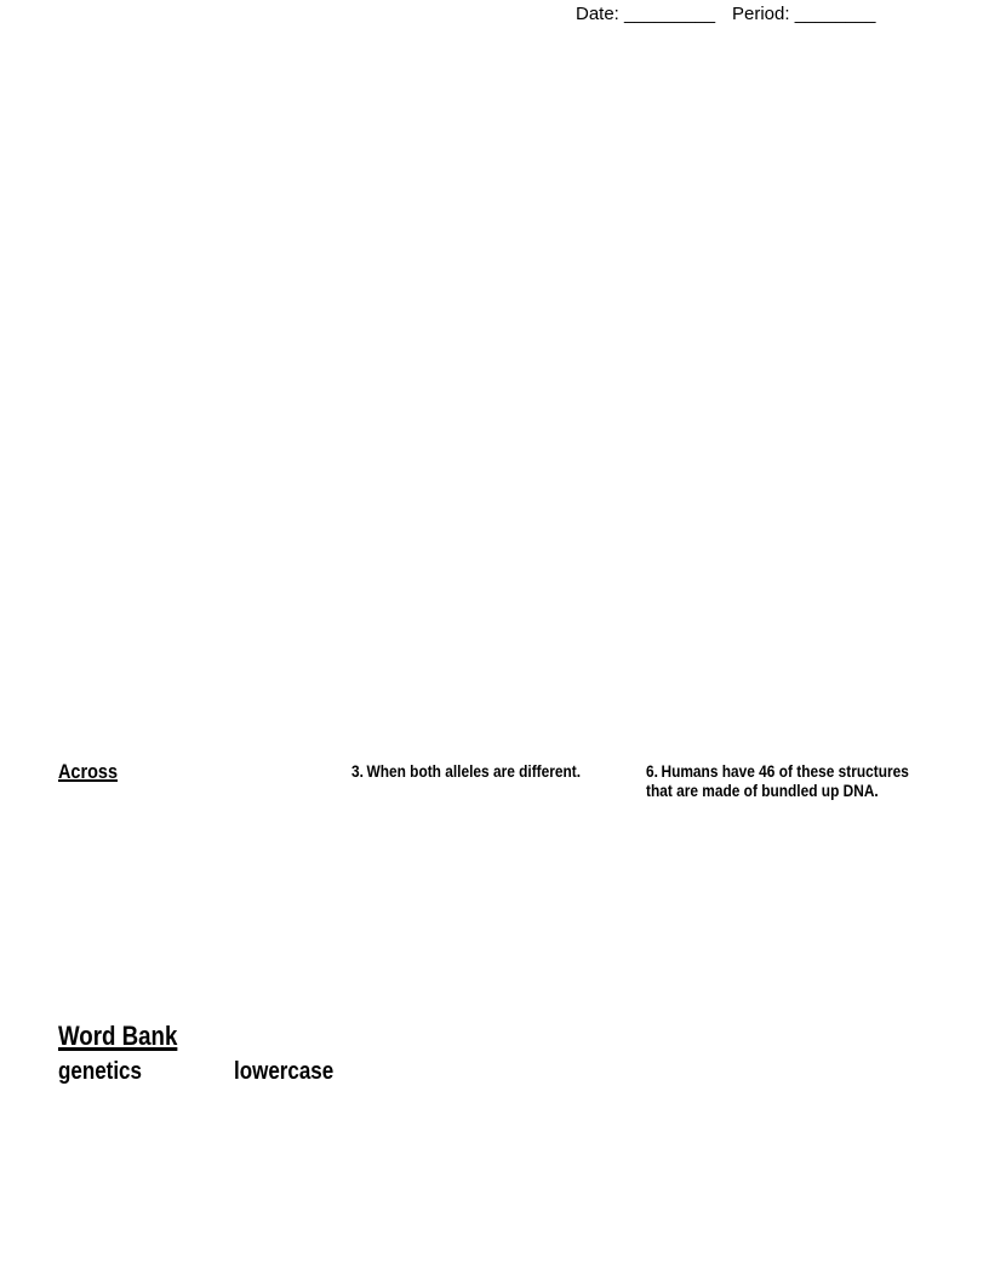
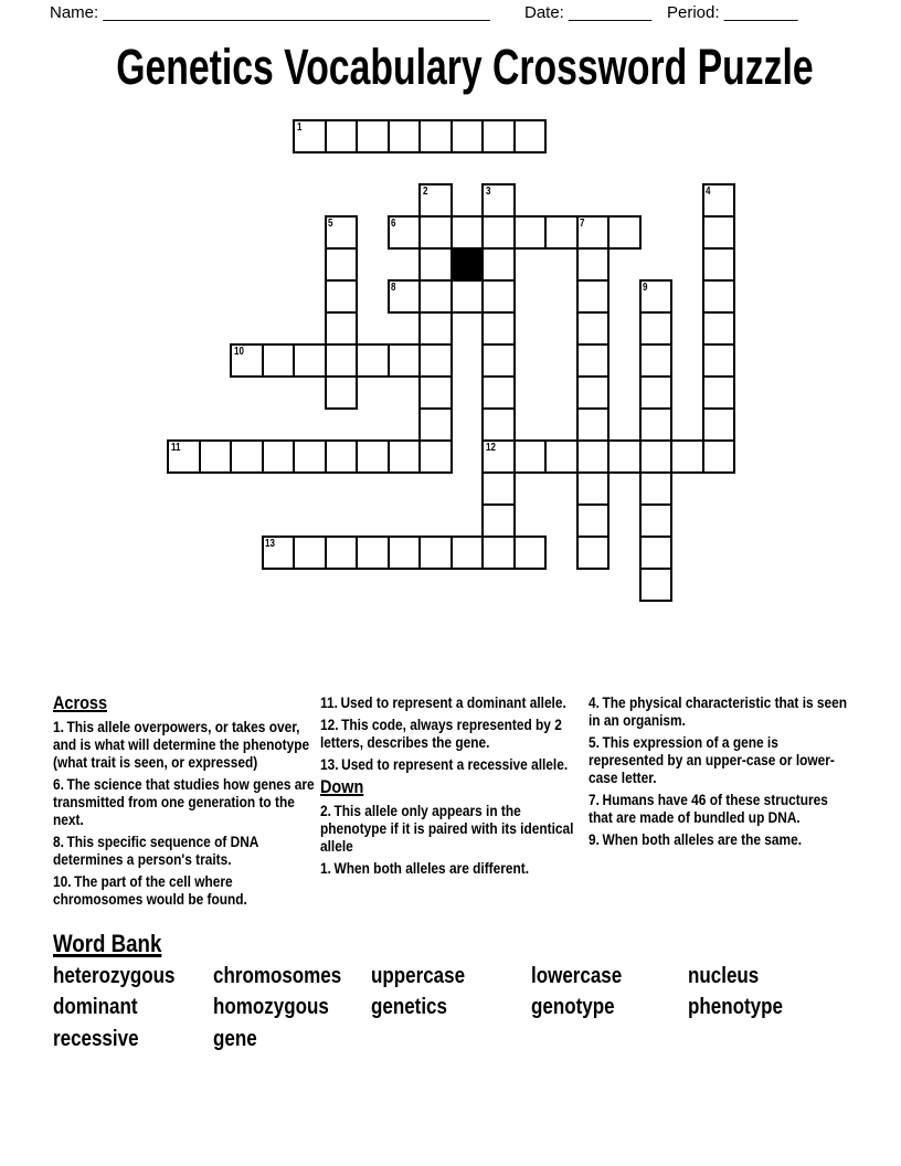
+ Name: __________________________________________
  Date: _________
  Period: ________
+ Genetics Vocabulary Crossword Puzzle
+ 1
+ 2
+ 3
+ 4
+ 5
+ 6
+ 7
+ 8
+ 9
+ 10
+ 11
+ 12
+ 13
  Across
+ 1. This allele overpowers, or takes over, and is what will determine the phenotype (what trait is seen, or expressed)
+ 6. The science that studies how genes are transmitted from one generation to the next.
+ 8. This specific sequence of DNA determines a person's traits.
+ 10. The part of the cell where chromosomes would be found.
+ 11. Used to represent a dominant allele.
+ 12. This code, always represented by 2 letters, describes the gene.
+ 13. Used to represent a recessive allele.
+ Down
+ 2. This allele only appears in the phenotype if it is paired with its identical allele
- 3. When both alleles are different.
+ 1. When both alleles are different.
+ 4. The physical characteristic that is seen in an organism.
+ 5. This expression of a gene is represented by an upper-case or lower-case letter.
- 6. Humans have 46 of these structures that are made of bundled up DNA.
+ 7. Humans have 46 of these structures that are made of bundled up DNA.
+ 9. When both alleles are the same.
  Word Bank
+ heterozygous
+ chromosomes
+ uppercase
- genetics
+ lowercase
+ nucleus
+ dominant
+ homozygous
- lowercase
+ genetics
+ genotype
+ phenotype
+ recessive
+ gene
